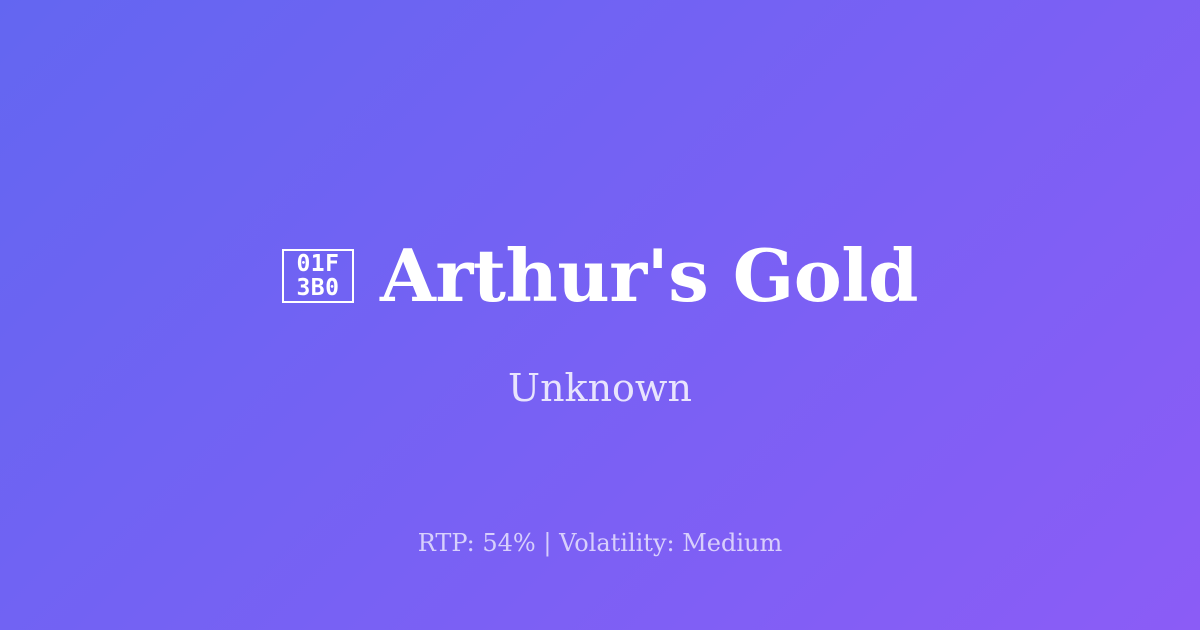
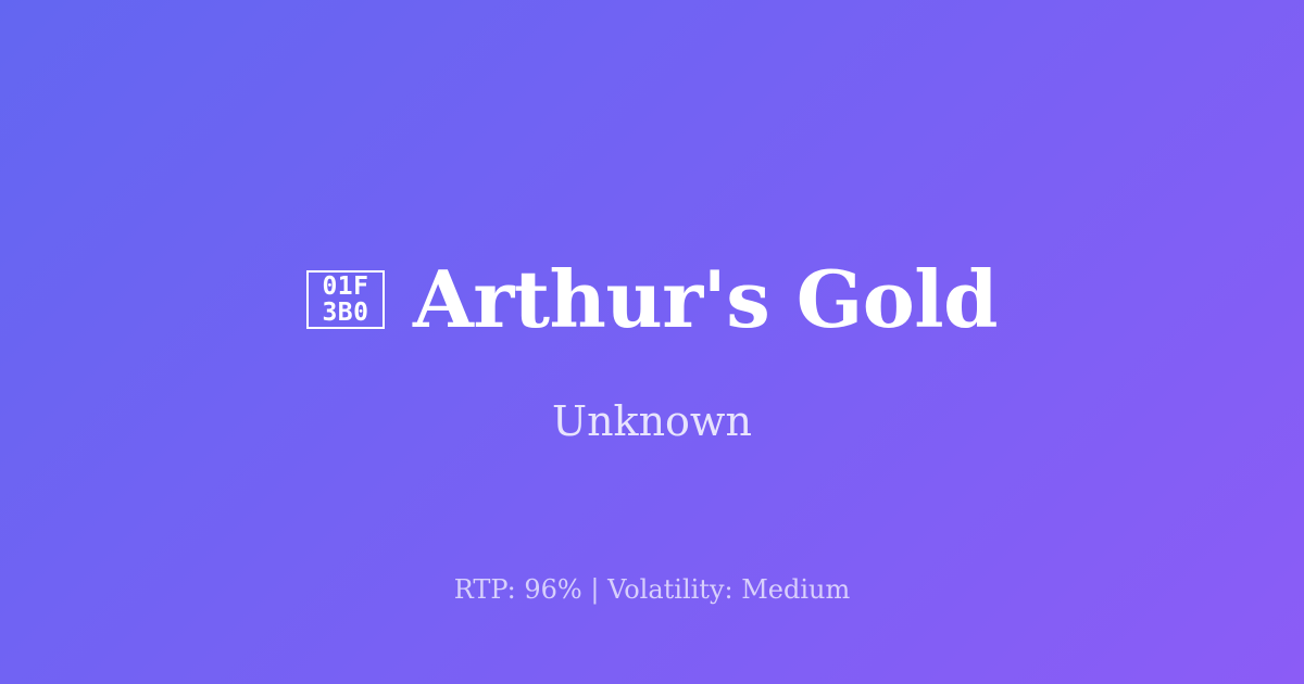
  01F
  3B0
  Arthur's Gold
  Unknown
- RTP: 54% | Volatility: Medium
+ RTP: 96% | Volatility: Medium
